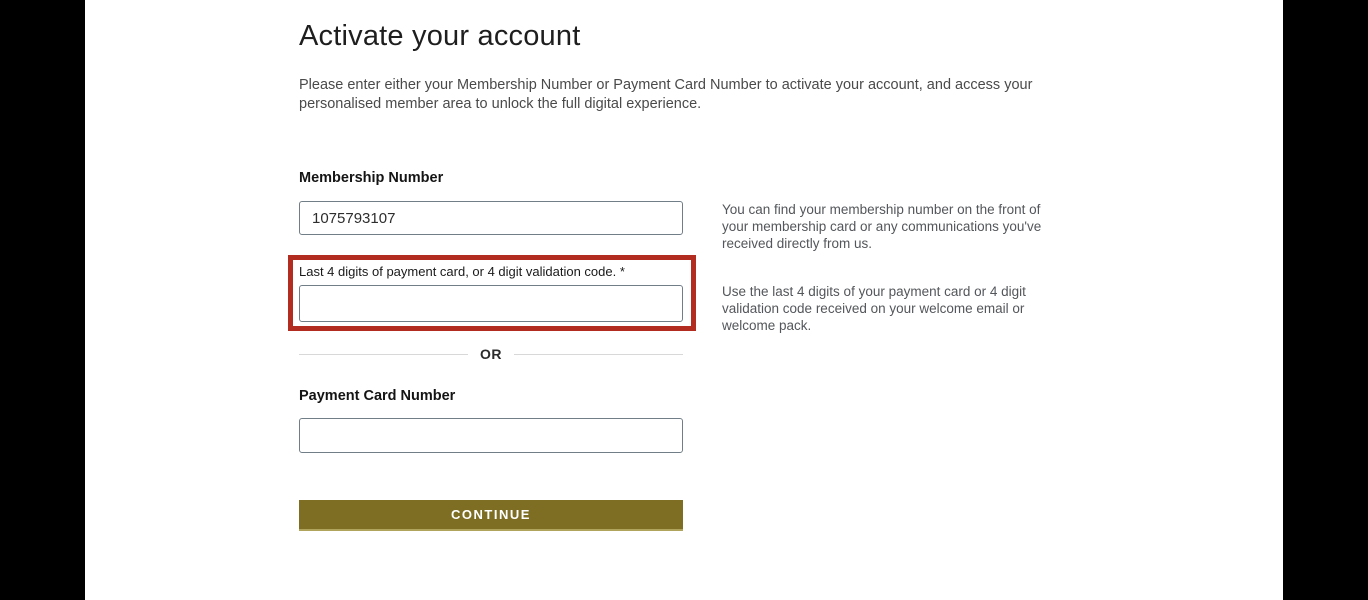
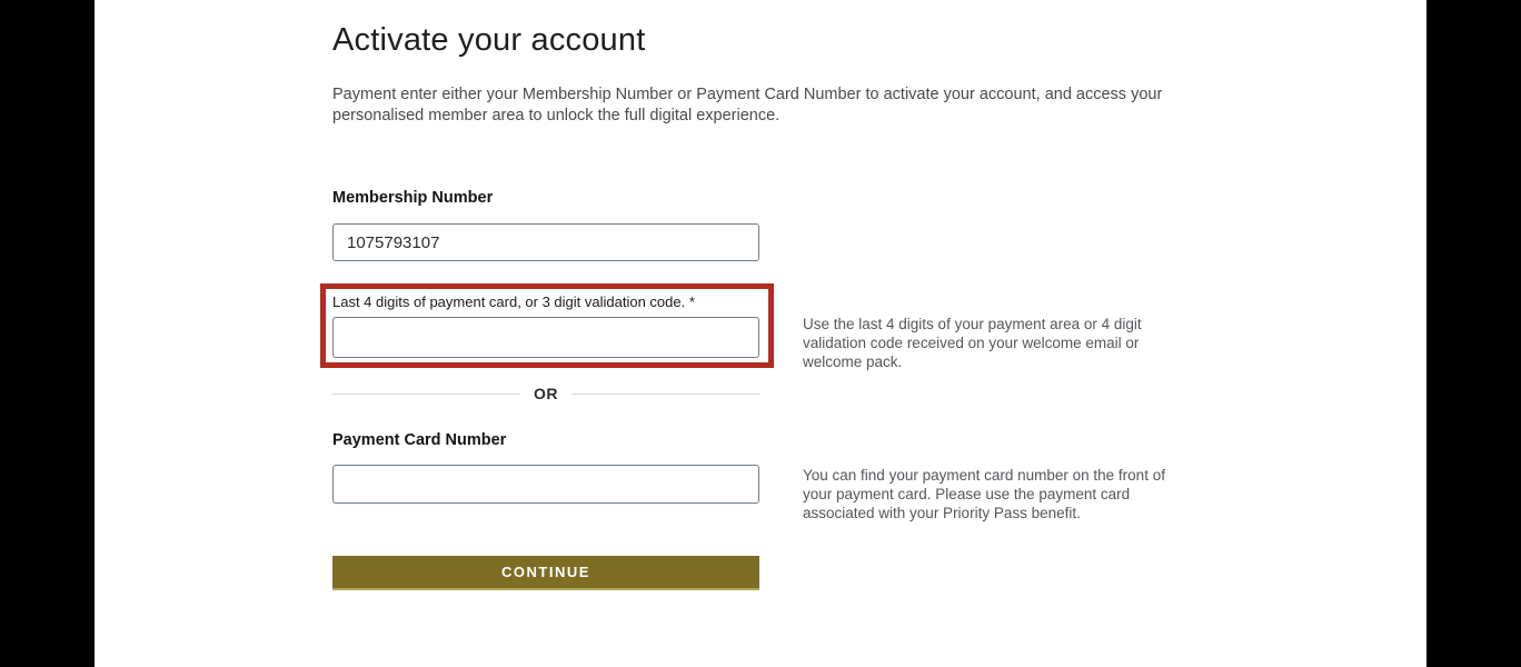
  Activate your account
- Please enter either your Membership Number or Payment Card Number to activate your account, and access your personalised member area to unlock the full digital experience.
+ Payment enter either your Membership Number or Payment Card Number to activate your account, and access your personalised member area to unlock the full digital experience.
  Membership Number
  1075793107
- You can find your membership number on the front of your membership card or any communications you've received directly from us.
- Last 4 digits of payment card, or 4 digit validation code. *
+ Last 4 digits of payment card, or 3 digit validation code. *
- Use the last 4 digits of your payment card or 4 digit validation code received on your welcome email or welcome pack.
+ Use the last 4 digits of your payment area or 4 digit validation code received on your welcome email or welcome pack.
  OR
  Payment Card Number
+ You can find your payment card number on the front of your payment card. Please use the payment card associated with your Priority Pass benefit.
  CONTINUE
